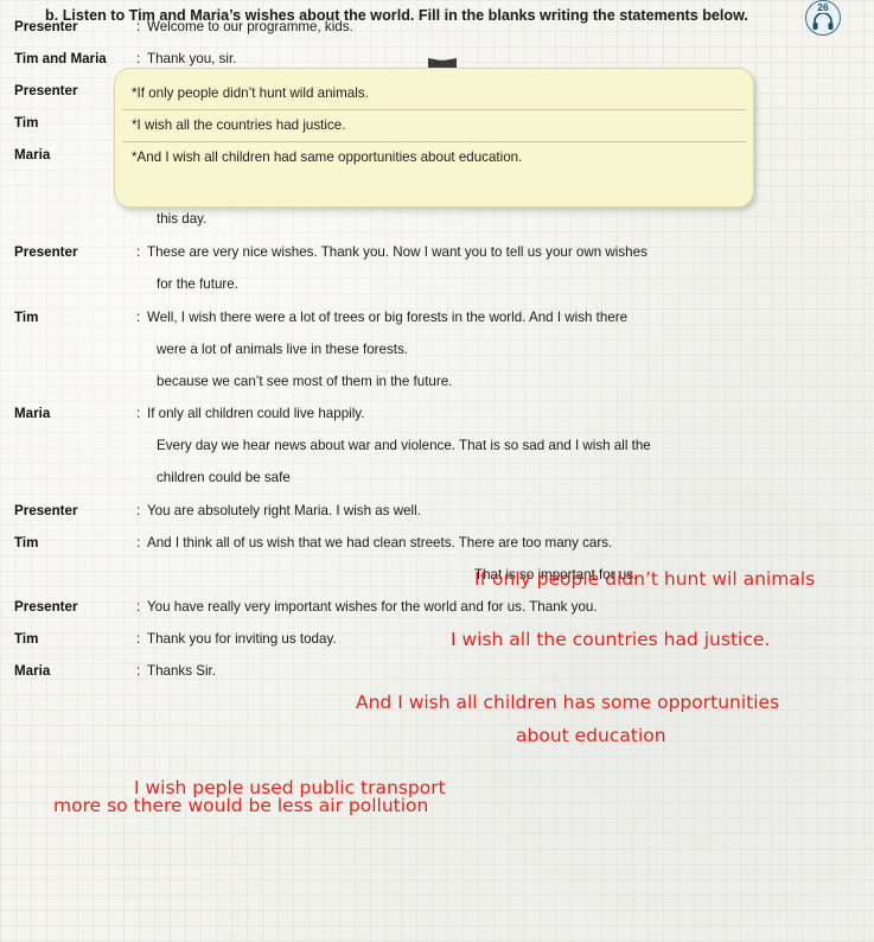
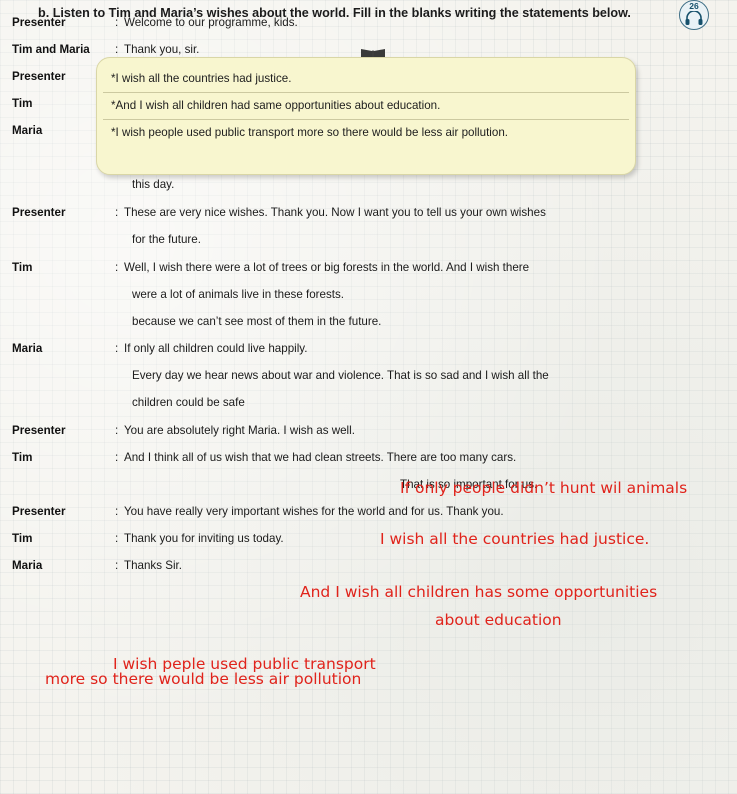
  b. Listen to Tim and Maria’s wishes about the world. Fill in the blanks writing the statements below.
  26
- *If only people didn’t hunt wild animals.
  *I wish all the countries had justice.
  *And I wish all children had same opportunities about education.
+ *I wish people used public transport more so there would be less air pollution.
  Presenter
  :
  Welcome to our programme, kids.
  Tim and Maria
  :
  Thank you, sir.
  Presenter
  Tim
  Maria
  this day.
  Presenter
  :
  These are very nice wishes. Thank you. Now I want you to tell us your own wishes
  for the future.
  Tim
  :
  Well, I wish there were a lot of trees or big forests in the world. And I wish there
  were a lot of animals live in these forests.
  because we can’t see most of them in the future.
  Maria
  :
  If only all children could live happily.
  Every day we hear news about war and violence. That is so sad and I wish all the
  children could be safe
  Presenter
  :
  You are absolutely right Maria. I wish as well.
  Tim
  :
  And I think all of us wish that we had clean streets. There are too many cars.
  That is so important for us.
  Presenter
  :
  You have really very important wishes for the world and for us. Thank you.
  Tim
  :
  Thank you for inviting us today.
  Maria
  :
  Thanks Sir.
  If only people didn’t hunt wil animals
  I wish all the countries had justice.
  And I wish all children has some opportunities
  about education
  I wish peple used public transport
  more so there would be less air pollution
